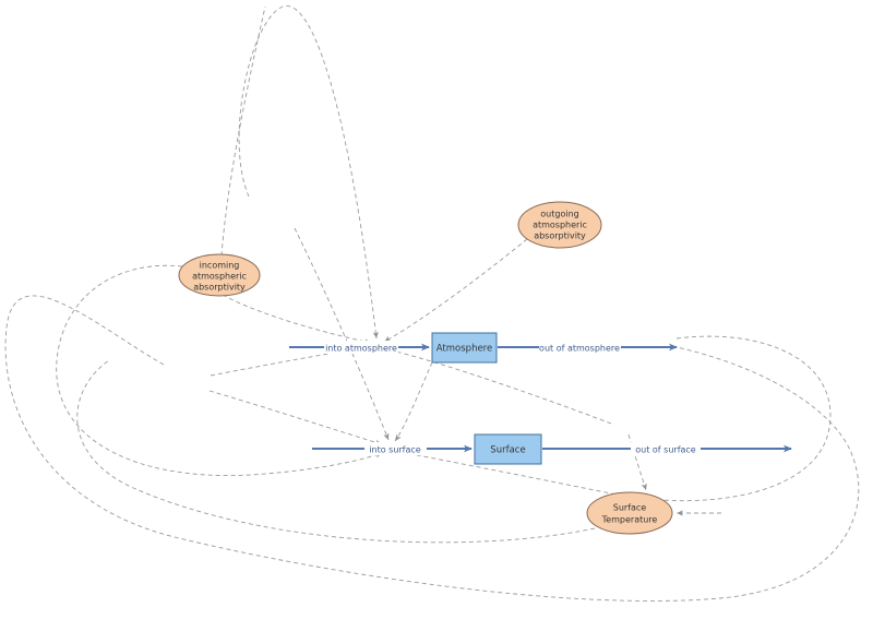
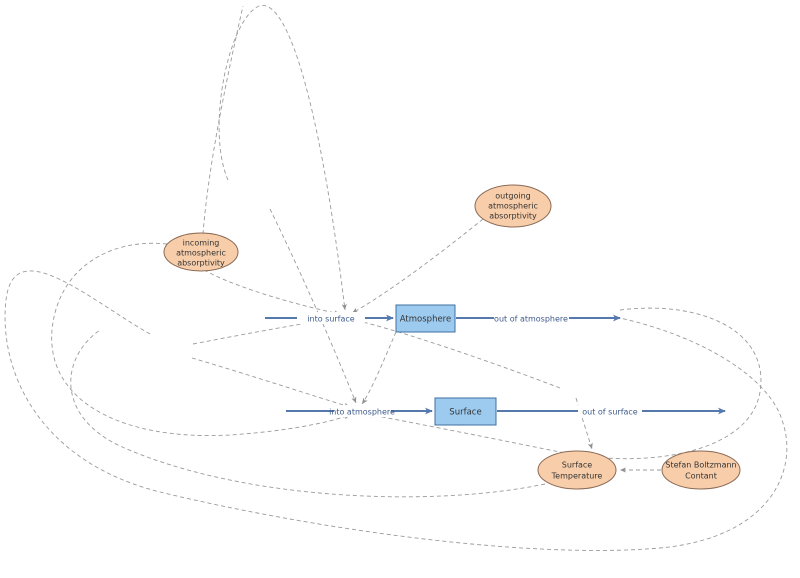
- into atmosphere
+ into surface
  out of atmosphere
- into surface
+ into atmosphere
  out of surface
  incoming
  atmospheric
  absorptivity
  outgoing
  atmospheric
  absorptivity
  Surface
  Temperature
+ Stefan Boltzmann
+ Contant
  Atmosphere
  Surface
